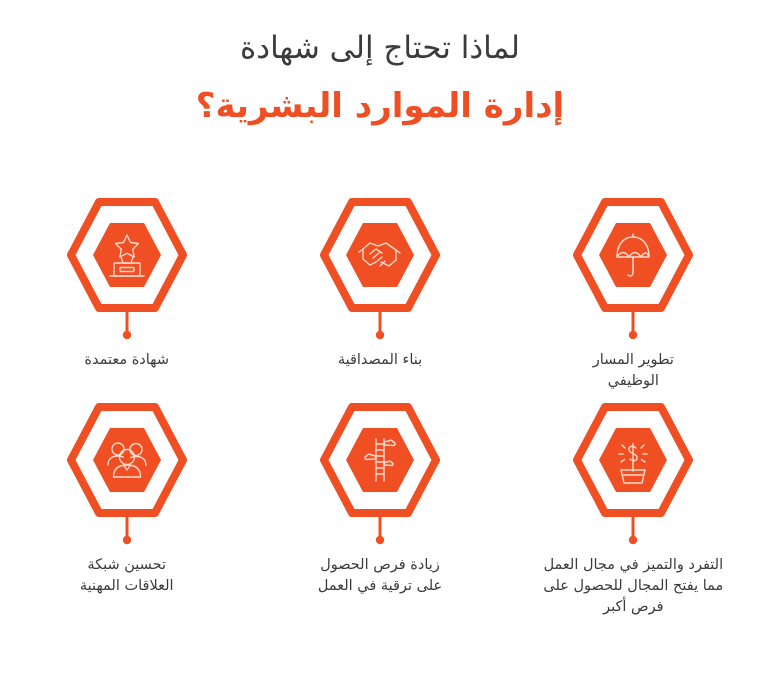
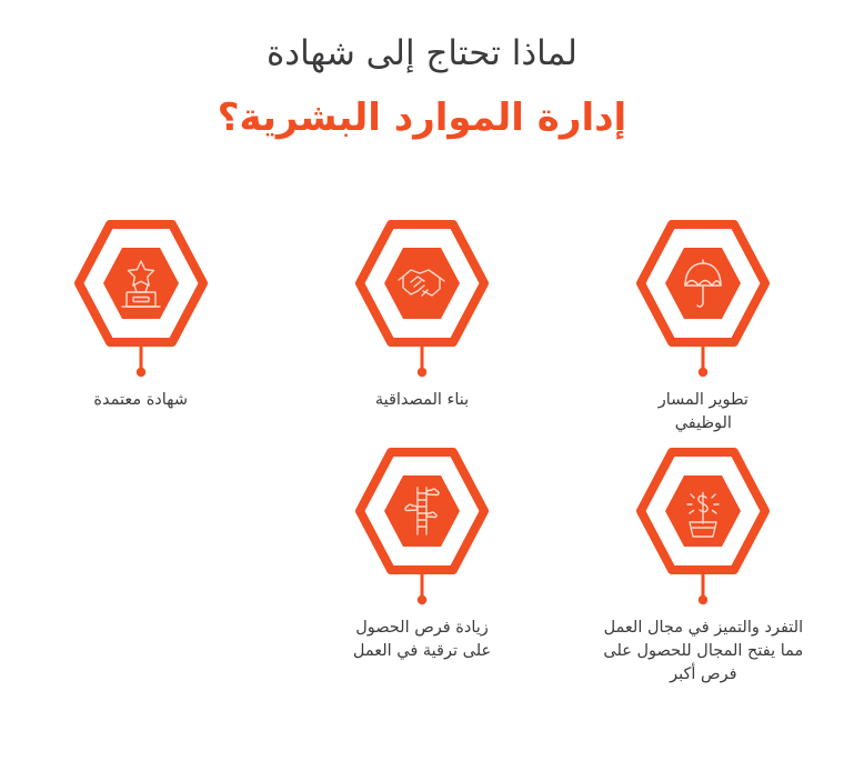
  لماذا تحتاج إلى شهادة
  إدارة الموارد البشرية؟
  تطوير المسار
  الوظيفي
  بناء المصداقية
  شهادة معتمدة
  التفرد والتميز في مجال العمل
  مما يفتح المجال للحصول على
  فرص أكبر
  زيادة فرص الحصول
  على ترقية في العمل
- تحسين شبكة
- العلاقات المهنية
